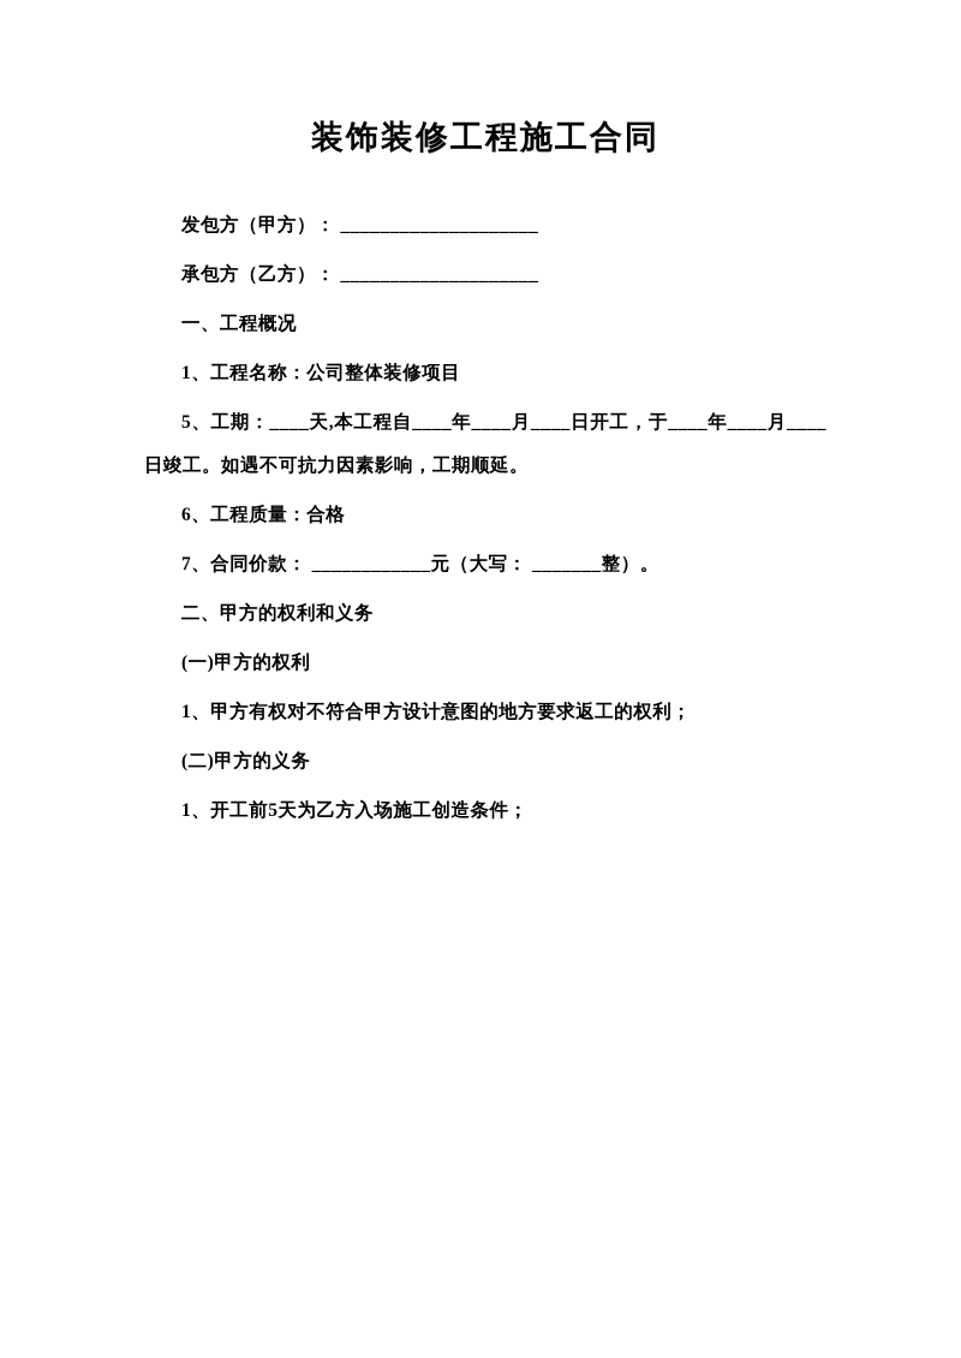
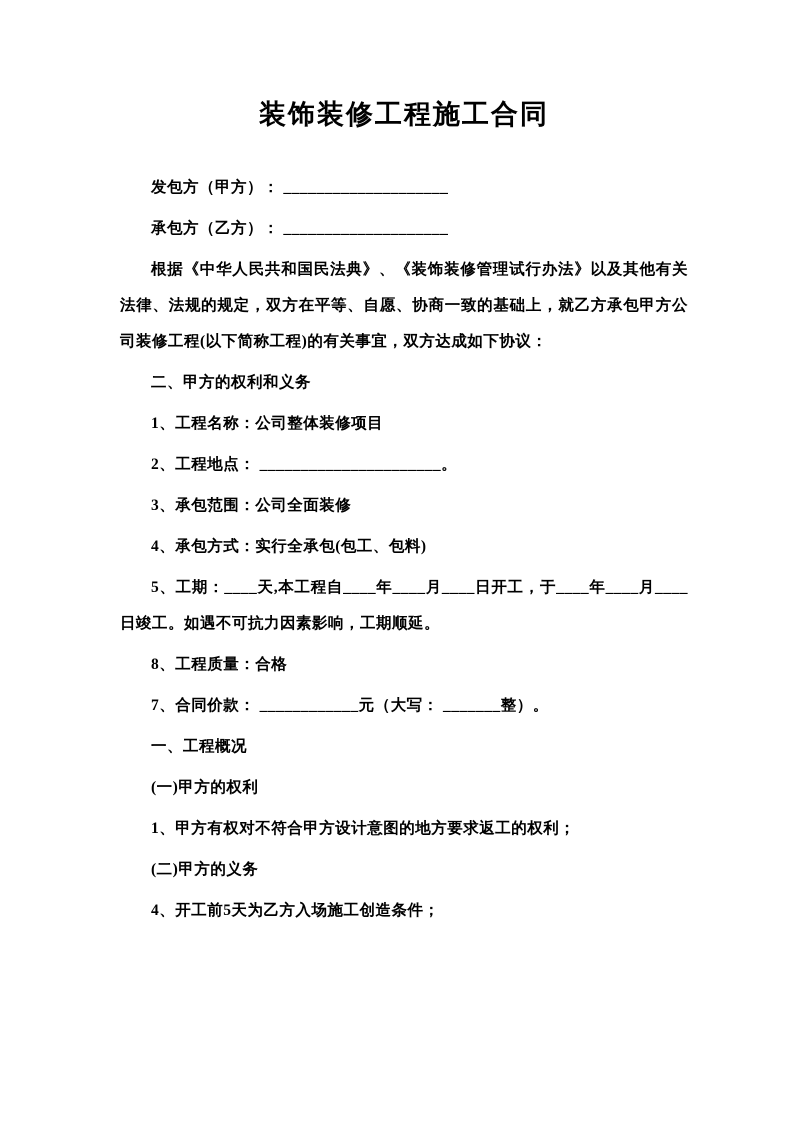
  装饰装修工程施工合同
  发包方（甲方）： ____________________
  承包方（乙方）： ____________________
+ 根据《中华人民共和国民法典》、《装饰装修管理试行办法》以及其他有关法律、法规的规定，双方在平等、自愿、协商一致的基础上，就乙方承包甲方公司装修工程(以下简称工程)的有关事宜，双方达成如下协议：
- 一、工程概况
+ 二、甲方的权利和义务
  1、工程名称：公司整体装修项目
+ 2、工程地点： ______________________。
+ 3、承包范围：公司全面装修
+ 4、承包方式：实行全承包(包工、包料)
  5、工期：____天,本工程自____年____月____日开工，于____年____月____日竣工。如遇不可抗力因素影响，工期顺延。
- 6、工程质量：合格
+ 8、工程质量：合格
  7、合同价款： ____________元（大写： _______整）。
- 二、甲方的权利和义务
+ 一、工程概况
  (一)甲方的权利
  1、甲方有权对不符合甲方设计意图的地方要求返工的权利；
  (二)甲方的义务
- 1、开工前5天为乙方入场施工创造条件；
+ 4、开工前5天为乙方入场施工创造条件；
